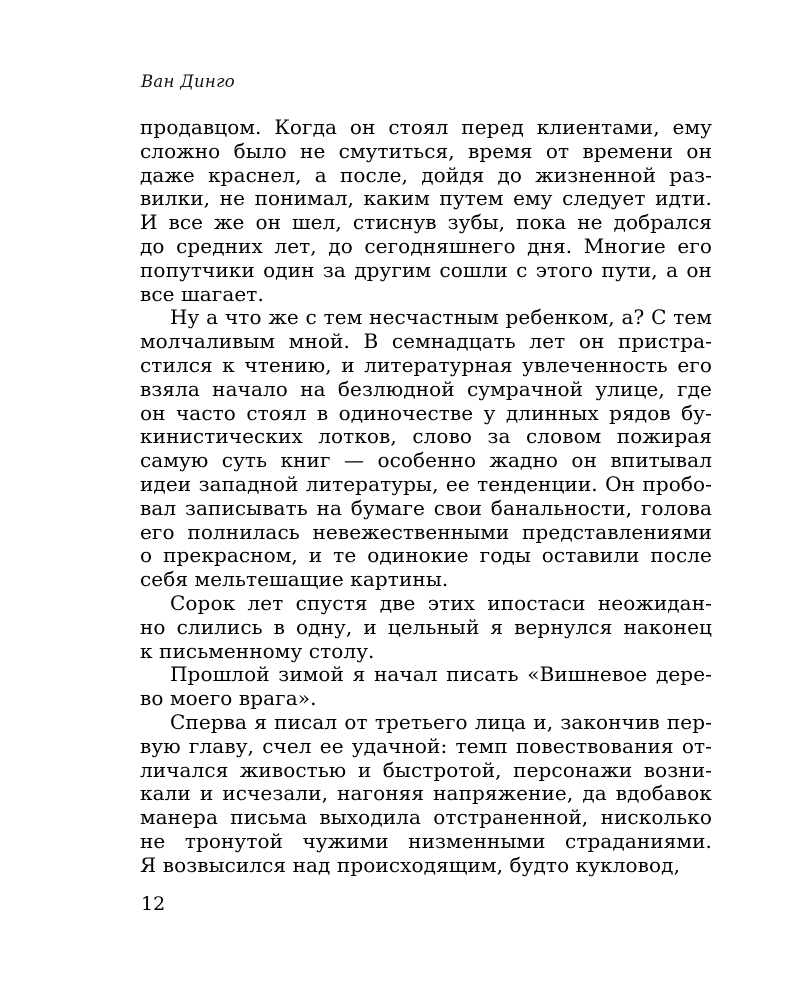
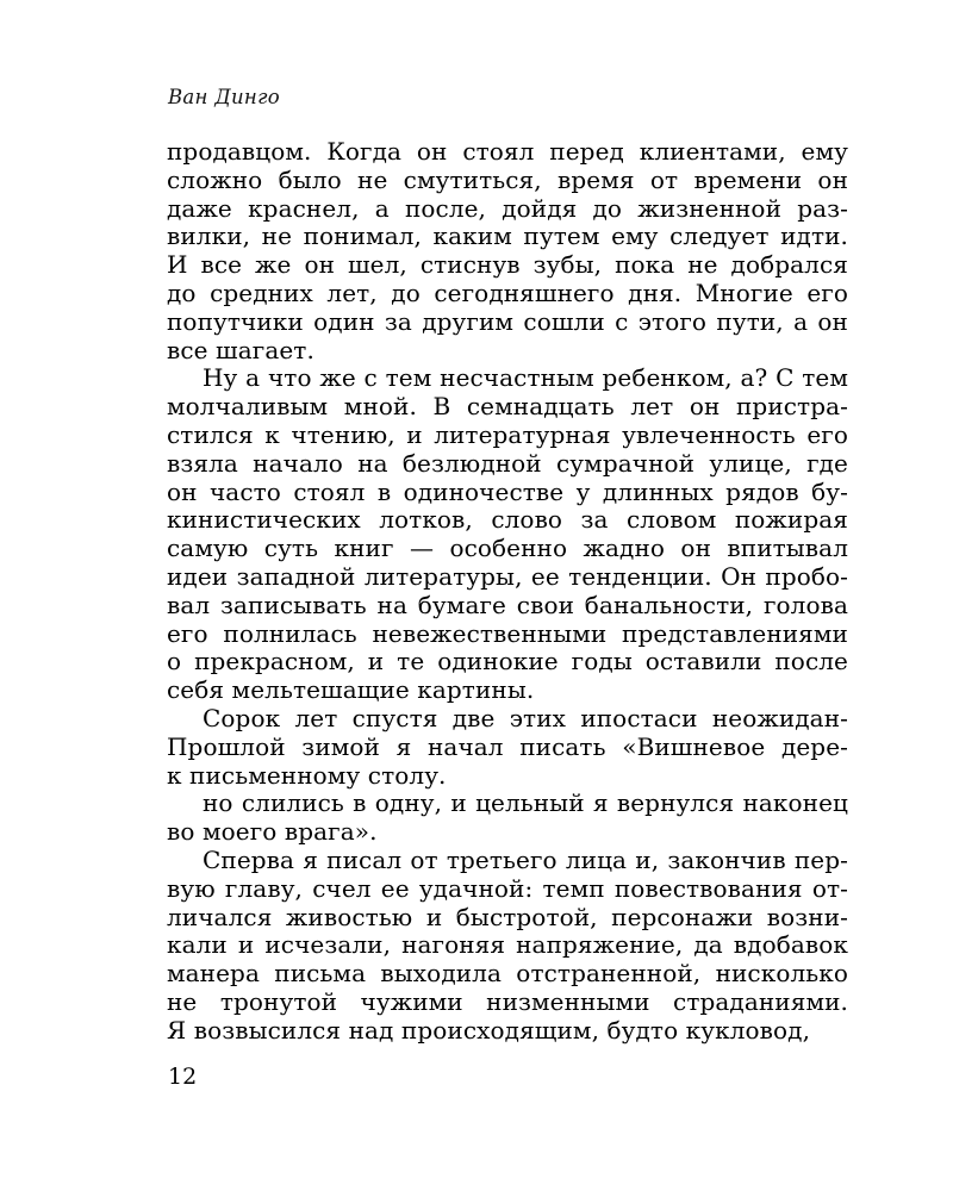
  Ван Динго
  продавцом. Когда он стоял перед клиентами, ему
  сложно было не смутиться, время от времени он
  даже краснел, а после, дойдя до жизненной раз-
  вилки, не понимал, каким путем ему следует идти.
  И все же он шел, стиснув зубы, пока не добрался
  до средних лет, до сегодняшнего дня. Многие его
  попутчики один за другим сошли с этого пути, а он
  все шагает.
  Ну а что же с тем несчастным ребенком, а? С тем
  молчаливым мной. В семнадцать лет он пристра-
  стился к чтению, и литературная увлеченность его
  взяла начало на безлюдной сумрачной улице, где
  он часто стоял в одиночестве у длинных рядов бу-
  кинистических лотков, слово за словом пожирая
  самую суть книг — особенно жадно он впитывал
  идеи западной литературы, ее тенденции. Он пробо-
  вал записывать на бумаге свои банальности, голова
  его полнилась невежественными представлениями
  о прекрасном, и те одинокие годы оставили после
  себя мельтешащие картины.
  Сорок лет спустя две этих ипостаси неожидан-
- но слились в одну, и цельный я вернулся наконец
+ Прошлой зимой я начал писать «Вишневое дере-
  к письменному столу.
- Прошлой зимой я начал писать «Вишневое дере-
+ но слились в одну, и цельный я вернулся наконец
  во моего врага».
  Сперва я писал от третьего лица и, закончив пер-
  вую главу, счел ее удачной: темп повествования от-
  личался живостью и быстротой, персонажи возни-
  кали и исчезали, нагоняя напряжение, да вдобавок
  манера письма выходила отстраненной, нисколько
  не тронутой чужими низменными страданиями.
  Я возвысился над происходящим, будто кукловод,
  12
